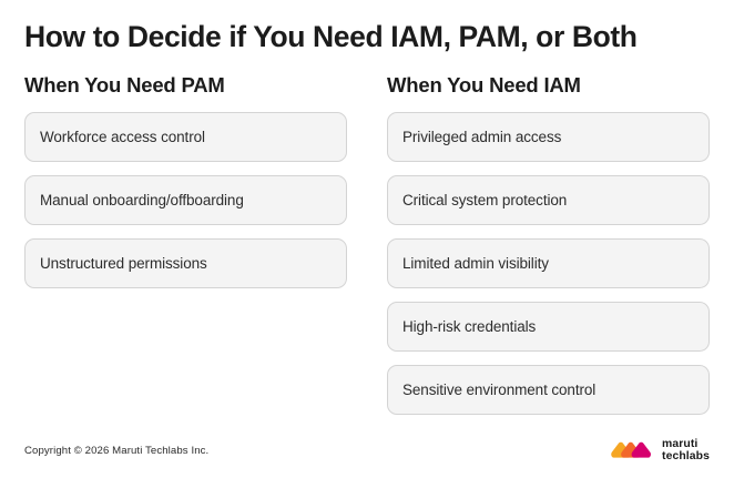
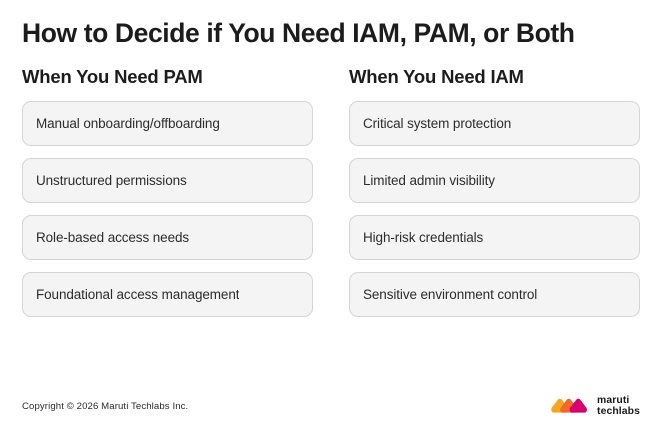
  How to Decide if You Need IAM, PAM, or Both
  When You Need PAM
- Workforce access control
  Manual onboarding/offboarding
  Unstructured permissions
+ Role-based access needs
+ Foundational access management
  When You Need IAM
- Privileged admin access
  Critical system protection
  Limited admin visibility
  High-risk credentials
  Sensitive environment control
  Copyright © 2026 Maruti Techlabs Inc.
  maruti
  techlabs
